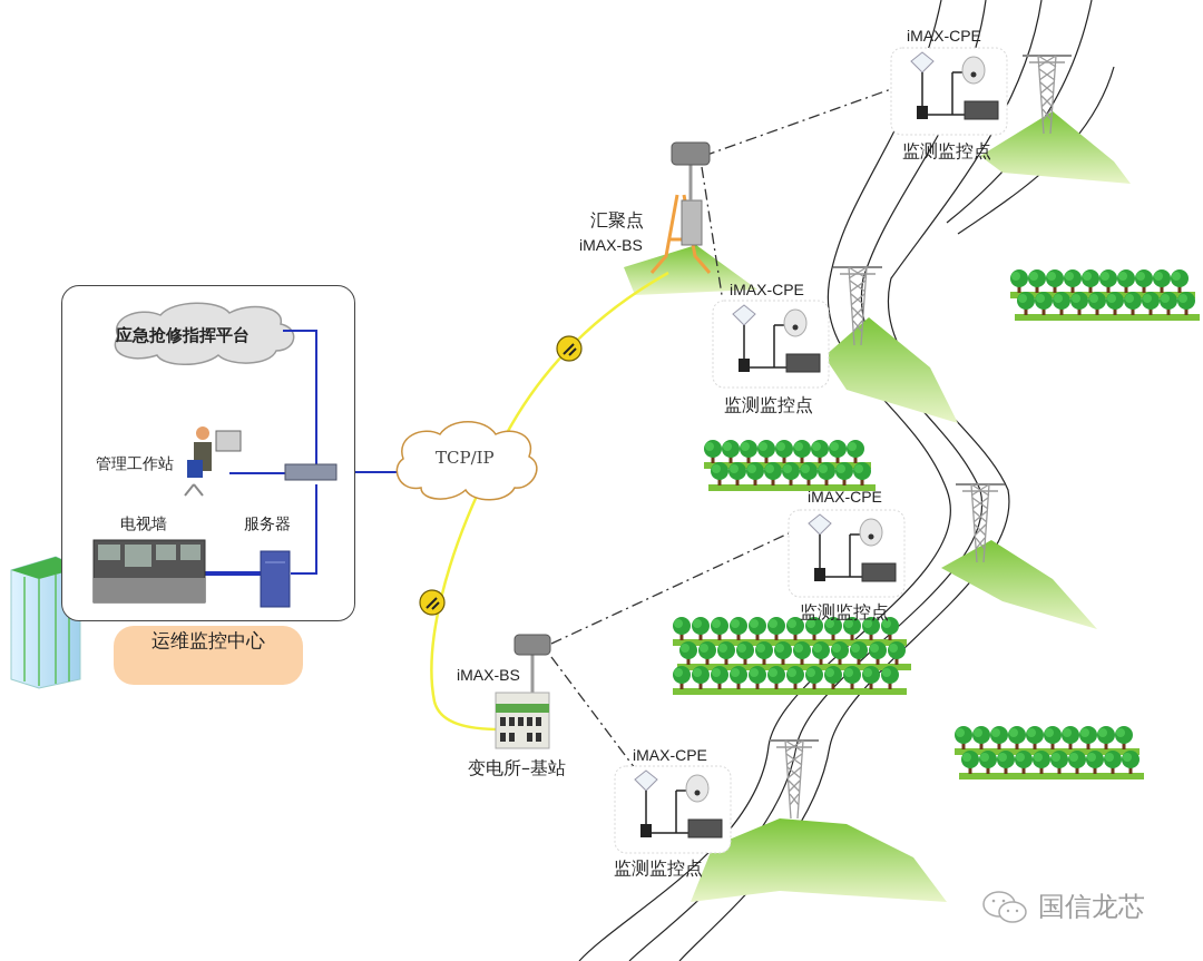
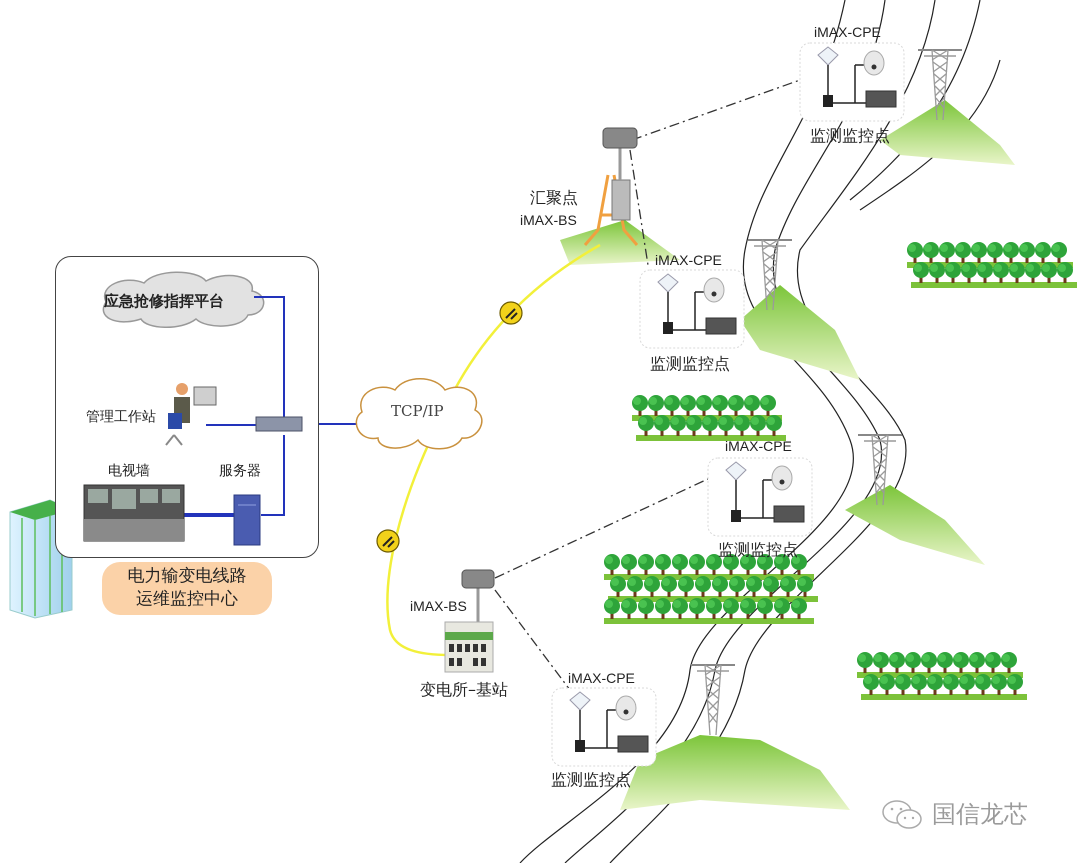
  应急抢修指挥平台
  管理工作站
  电视墙
  服务器
+ 电力输变电线路
  运维监控中心
  TCP/IP
  汇聚点
  iMAX-BS
  iMAX-BS
  变电所–基站
  iMAX-CPE
  监测监控点
  iMAX-CPE
  监测监控点
  iMAX-CPE
  监测监控点
  iMAX-CPE
  监测监控点
  国信龙芯
